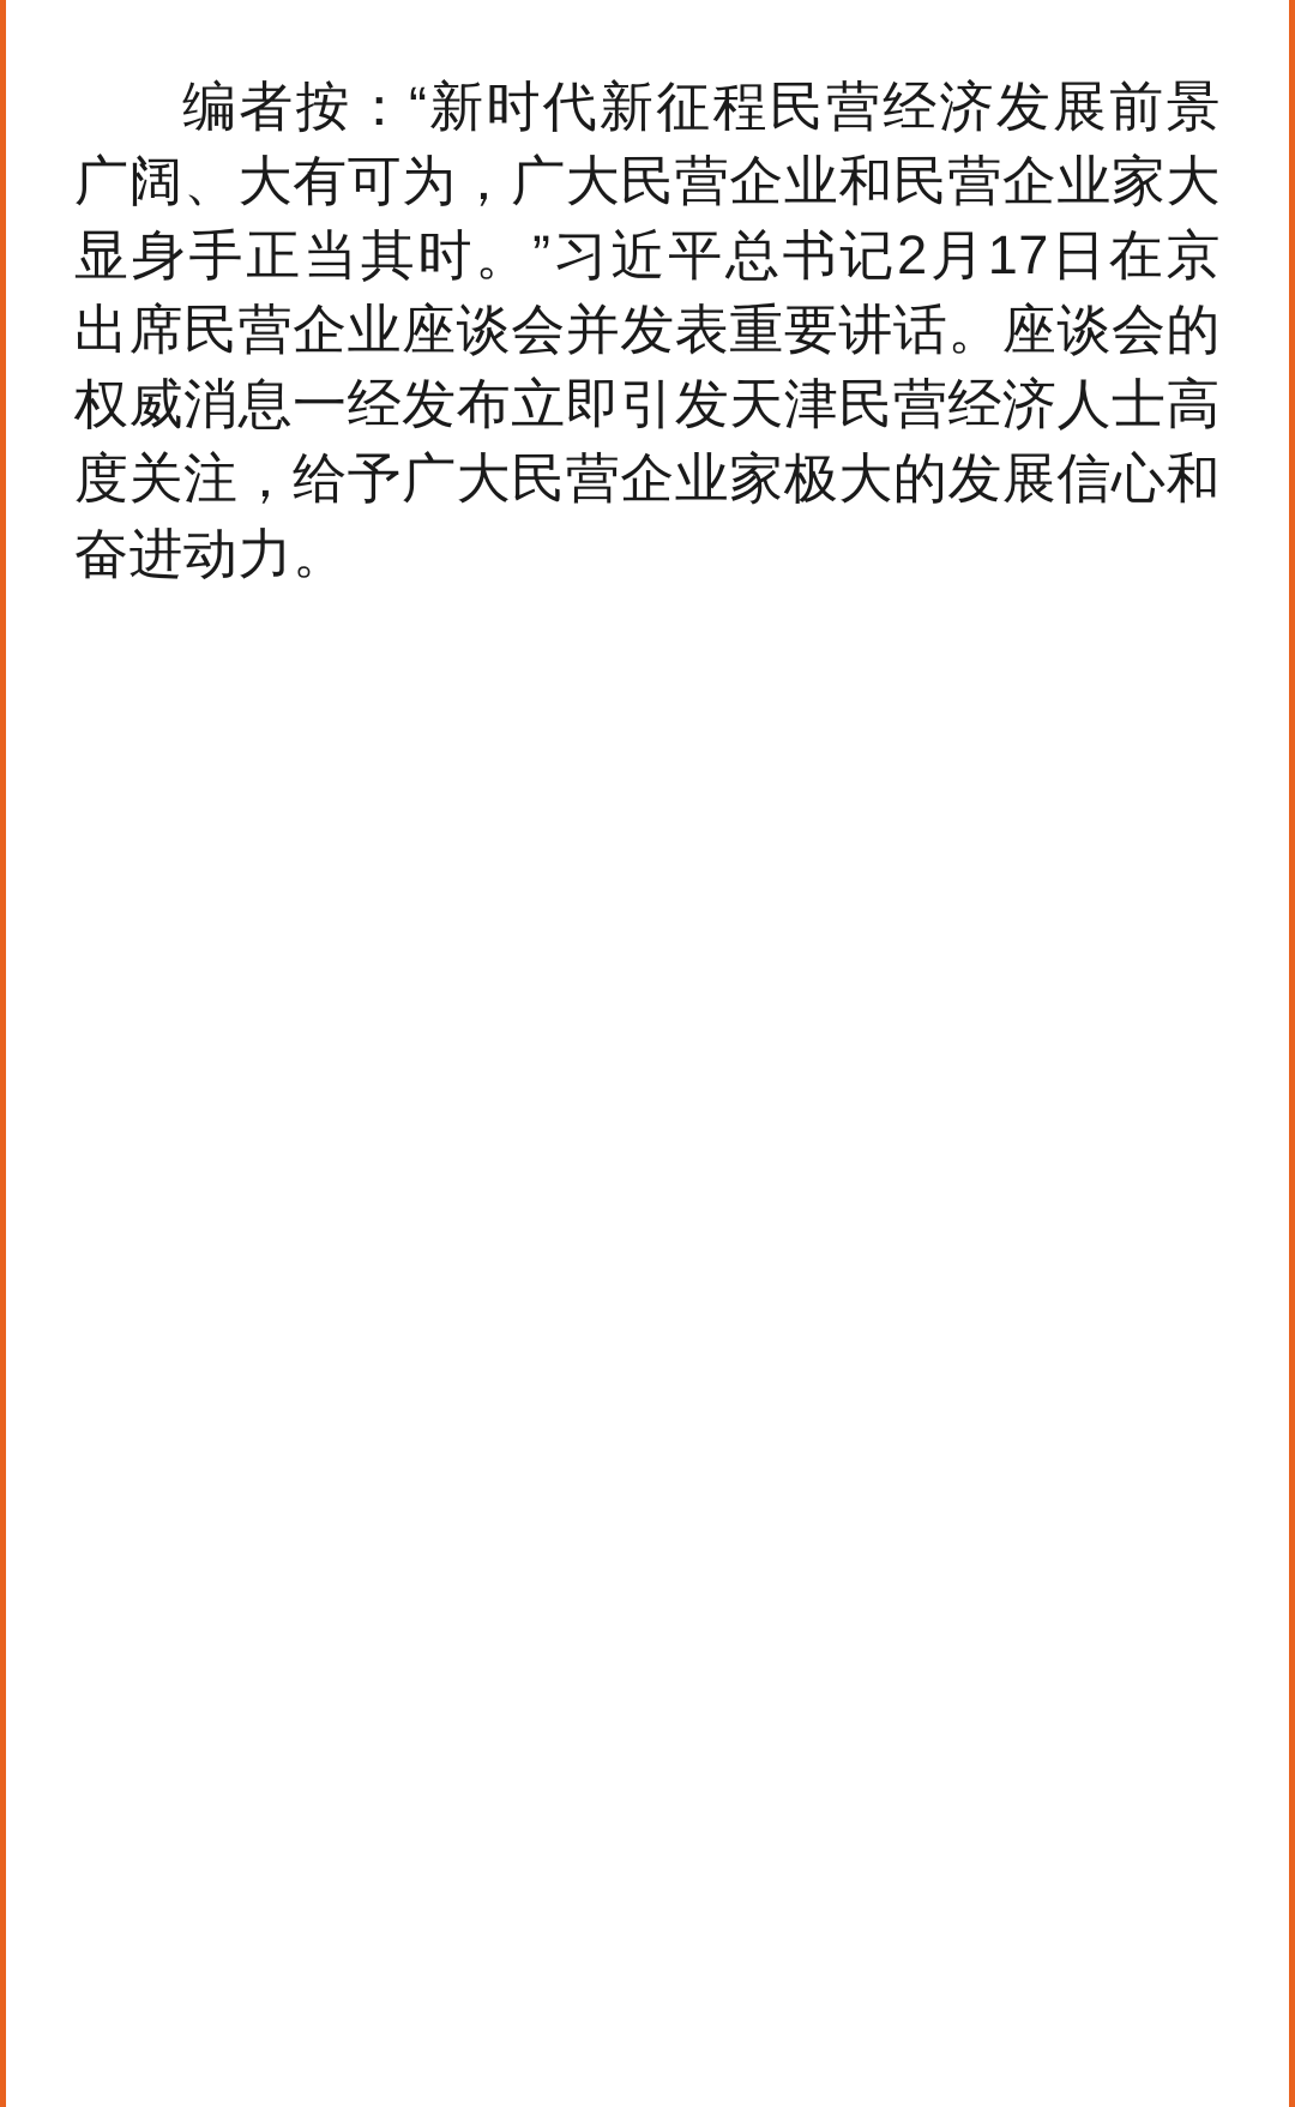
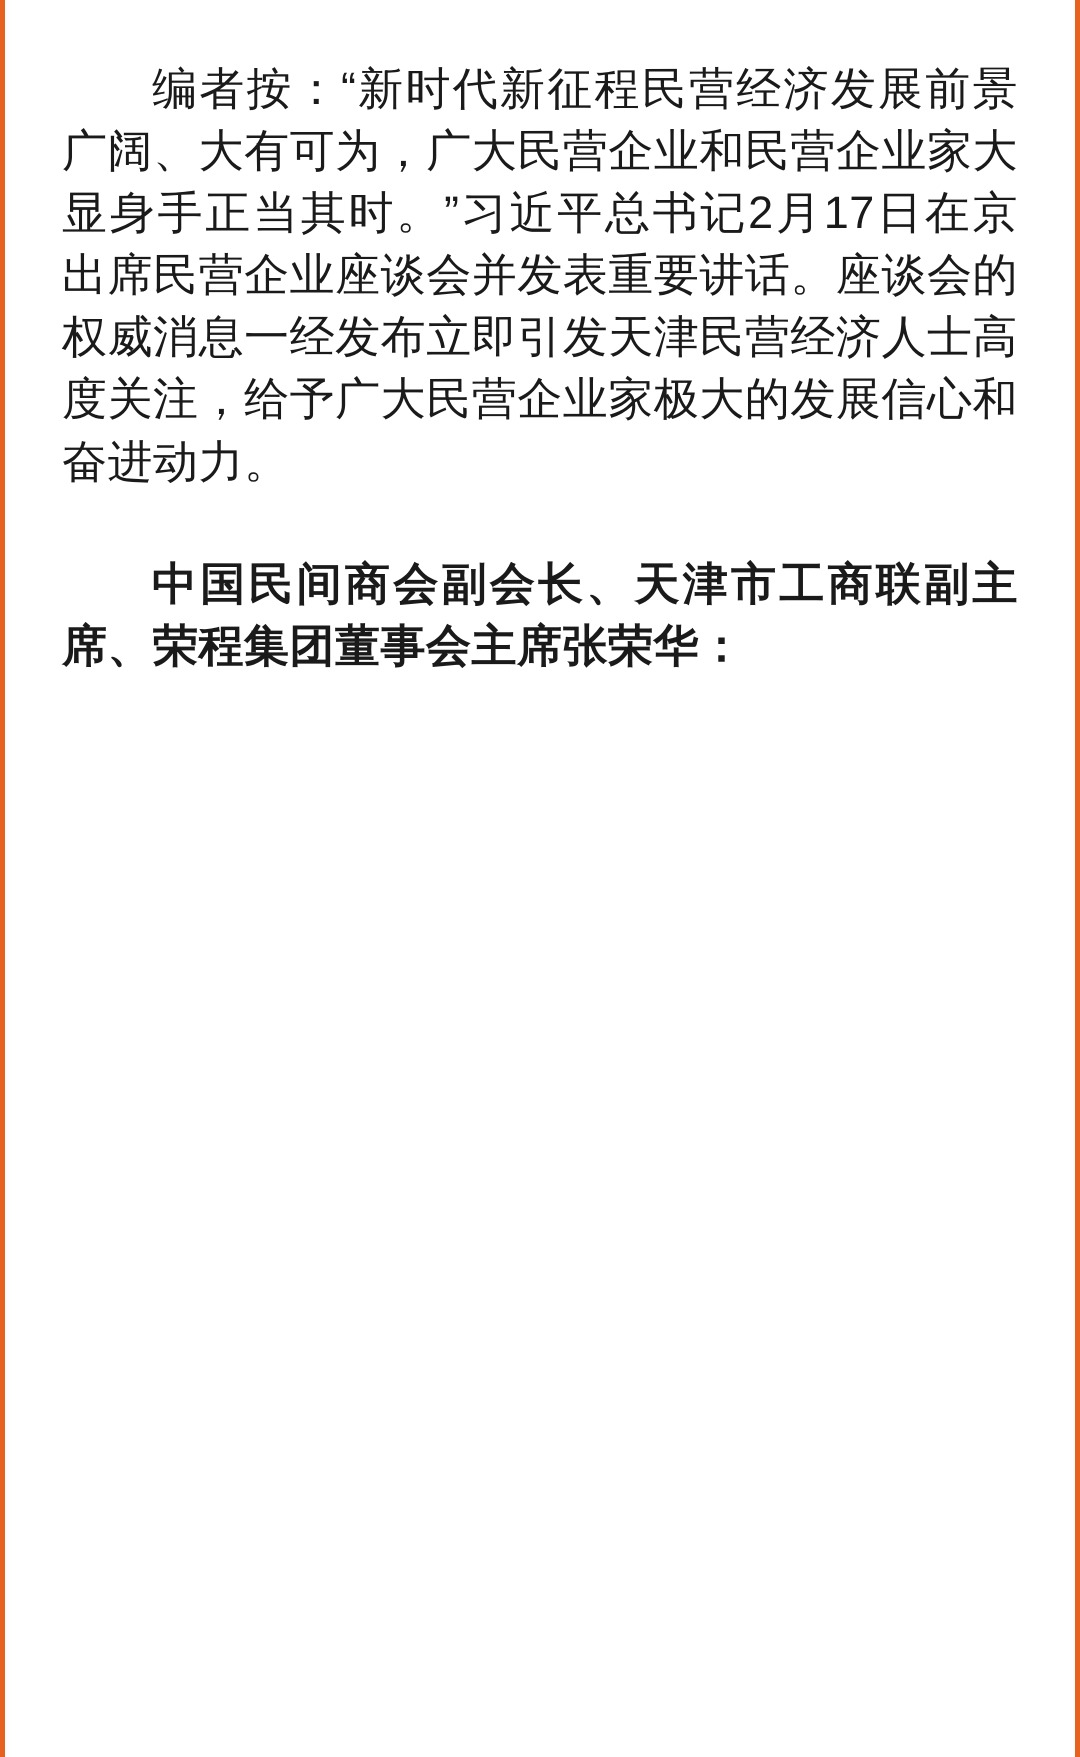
  编者按：“新时代新征程民营经济发展前景广阔、大有可为，广大民营企业和民营企业家大显身手正当其时。”习近平总书记2月17日在京出席民营企业座谈会并发表重要讲话。座谈会的权威消息一经发布立即引发天津民营经济人士高度关注，给予广大民营企业家极大的发展信心和奋进动力。
+ 中国民间商会副会长、天津市工商联副主席、荣程集团董事会主席张荣华：
